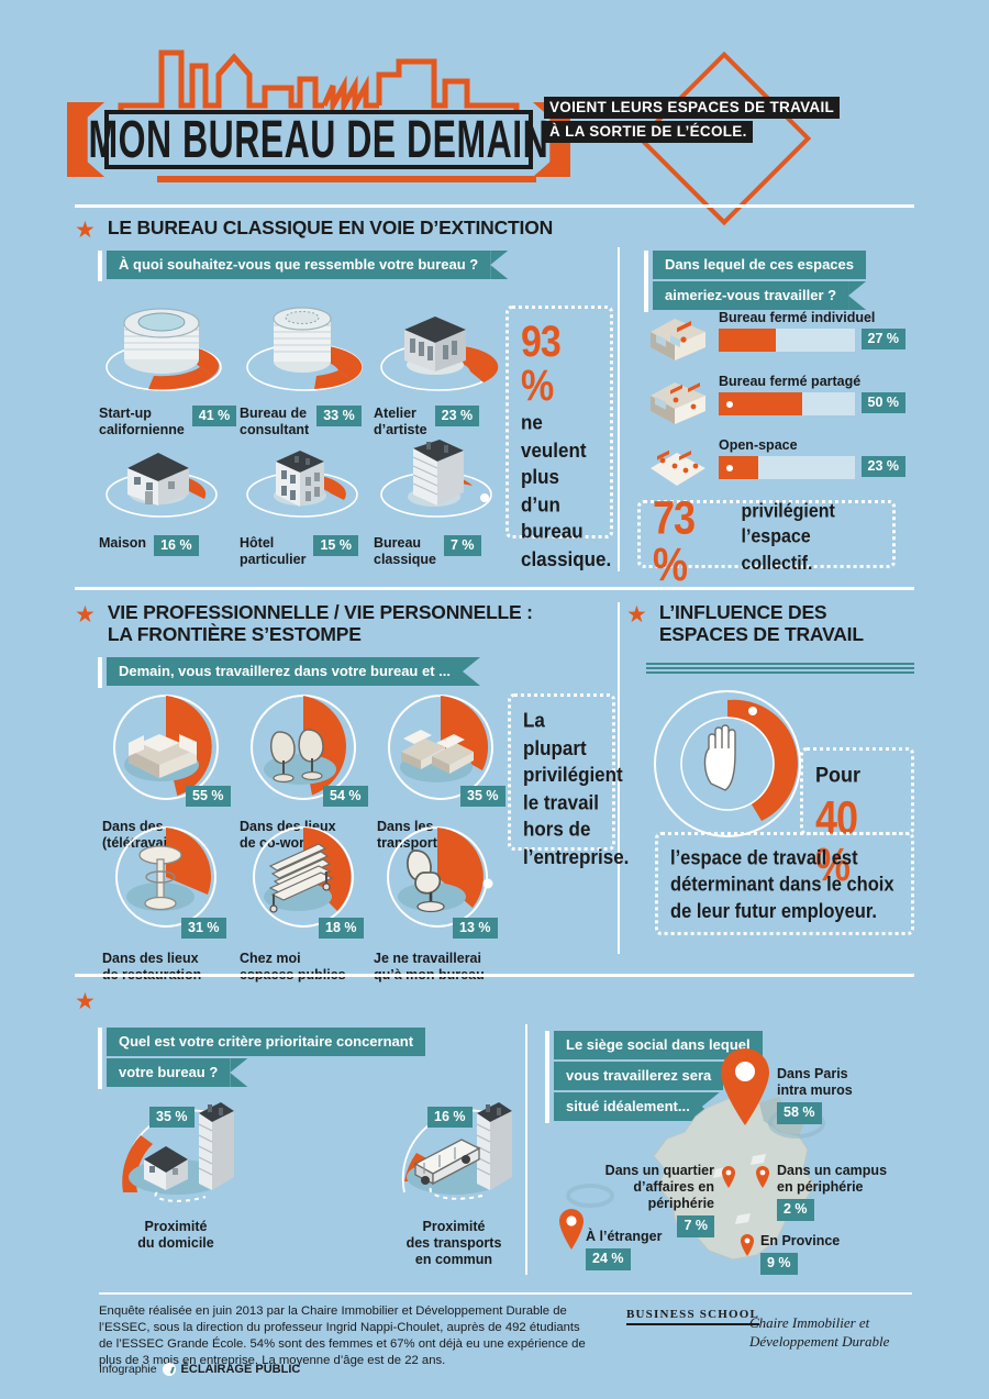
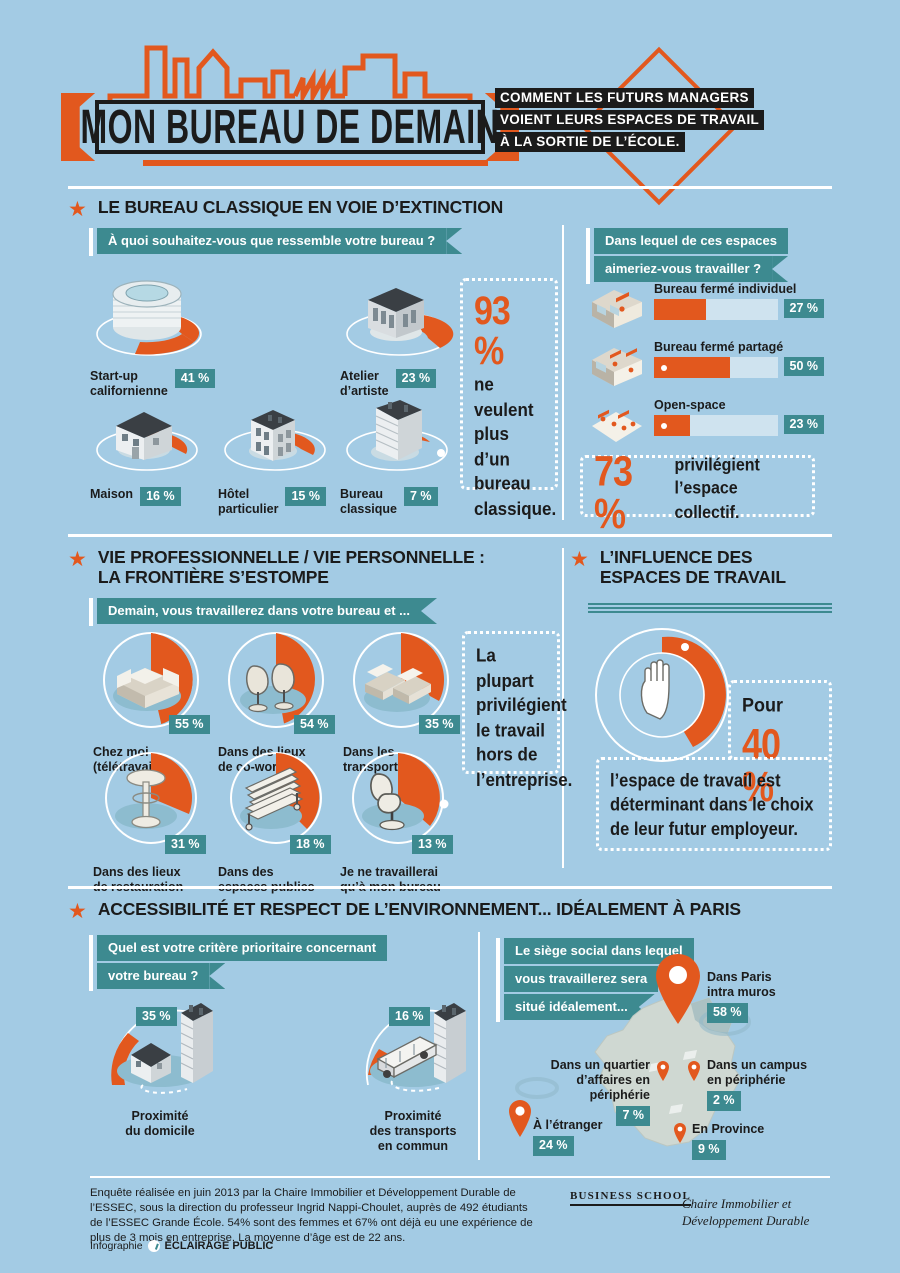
  MON BUREAU DE DEMAIN
+ COMMENT LES FUTURS MANAGERS
  VOIENT LEURS ESPACES DE TRAVAIL
  À LA SORTIE DE L’ÉCOLE.
  ★
  LE BUREAU CLASSIQUE EN VOIE D’EXTINCTION
  À quoi souhaitez-vous que ressemble votre bureau ?
  Start-up
  californienne
  41 %
- Bureau de
- consultant
- 33 %
  Atelier
  d’artiste
  23 %
  Maison
  16 %
  Hôtel
  particulier
  15 %
  Bureau
  classique
  7 %
  93 %
  ne veulent
  plus d’un
  bureau
  classique.
  Dans lequel de ces espaces
  aimeriez-vous travailler ?
  Bureau fermé individuel
  27 %
  Bureau fermé partagé
  50 %
  Open-space
  23 %
  73 %
  privilégient
  l’espace collectif.
  ★
  VIE PROFESSIONNELLE / VIE PERSONNELLE :
  LA FRONTIÈRE S’ESTOMPE
  Demain, vous travaillerez dans votre bureau et ...
  55 %
- Dans des
+ Chez moi
  (télétravai
  54 %
  Dans des lieux
  35 %
  Dans les
  transport
  31 %
  Dans des lieux
  18 %
- Chez moi
+ Dans des
  13 %
  Je ne travaillerai
  La plupart
  privilégient
  le travail
  hors de
  l’entreprise.
  ★
  L’INFLUENCE DES
  ESPACES DE TRAVAIL
  Pour
  40 %
  l’espace de travail est
  déterminant dans le choix
  de leur futur employeur.
  ★
+ ACCESSIBILITÉ ET RESPECT DE L’ENVIRONNEMENT... IDÉALEMENT À PARIS
  Quel est votre critère prioritaire concernant
  votre bureau ?
  35 %
  Proximité
  du domicile
  16 %
  Proximité
  des transports
  en commun
  Le siège social dans lequel
  vous travaillerez sera
  situé idéalement...
  Dans Paris
  intra muros
  58 %
  Dans un quartier
  d’affaires en
  périphérie
  7 %
  Dans un campus
  en périphérie
  2 %
  À l’étranger
  24 %
  En Province
  9 %
  Enquête réalisée en juin 2013 par la Chaire Immobilier et Développement Durable de l’ESSEC, sous la direction du professeur Ingrid Nappi-Choulet, auprès de 492 étudiants de l’ESSEC Grande École. 54% sont des femmes et 67% ont déjà eu une expérience de plus de 3 mois en entreprise. La moyenne d’âge est de 22 ans.
  Infographie
  ÉCLAIRAGE PUBLIC
  BUSINESS SCHOOL
  Chaire Immobilier et
  Développement Durable
